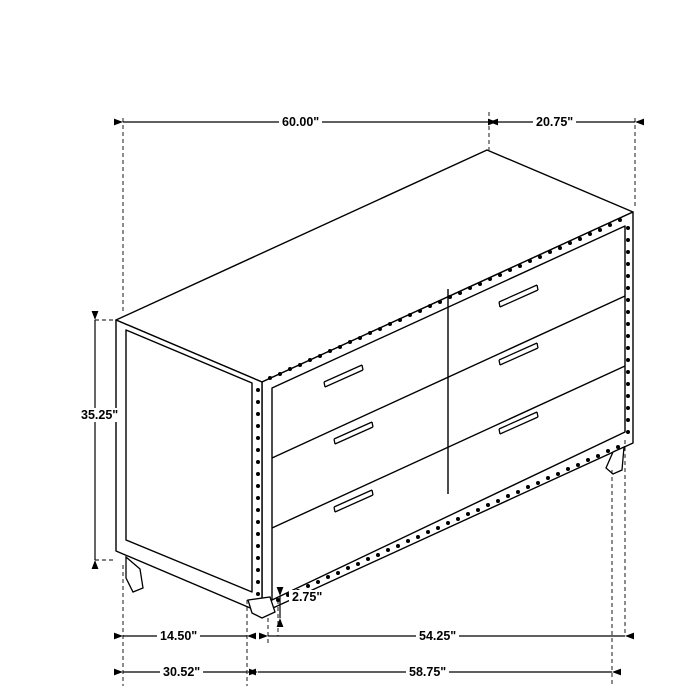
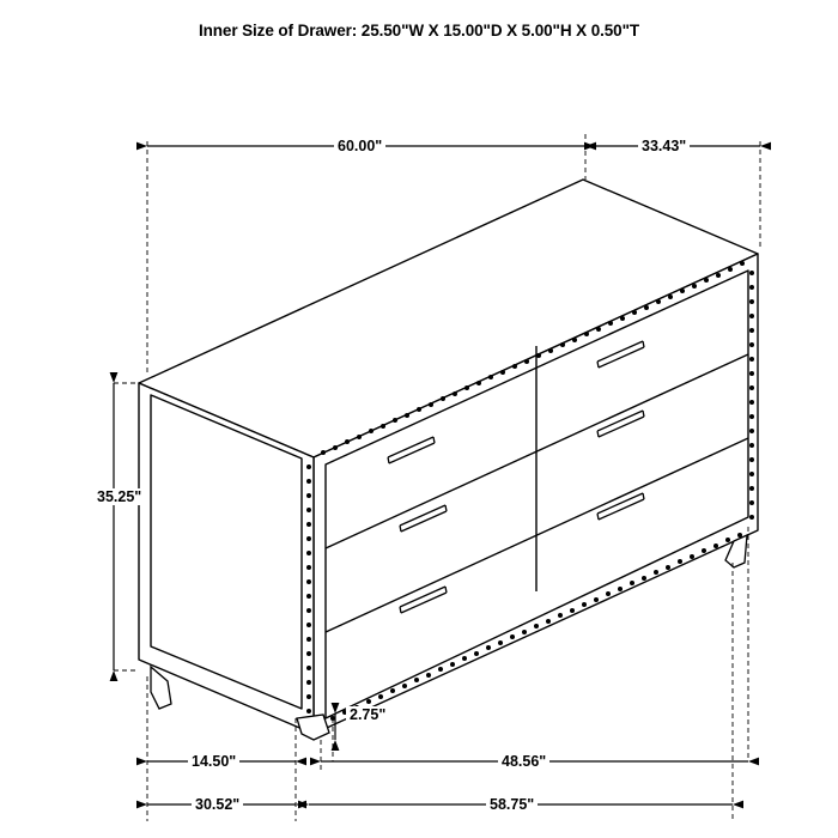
+ Inner Size of Drawer: 25.50"W X 15.00"D X 5.00"H X 0.50"T
  60.00"
- 20.75"
+ 33.43"
  35.25"
  2.75"
  14.50"
- 54.25"
+ 48.56"
  30.52"
  58.75"
